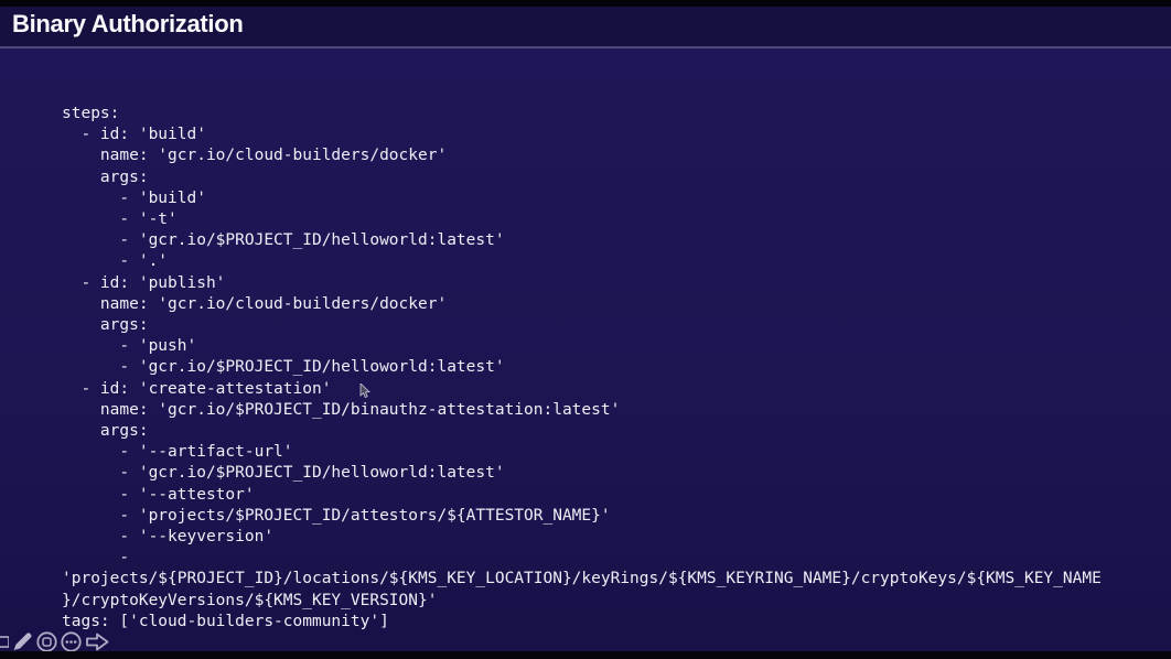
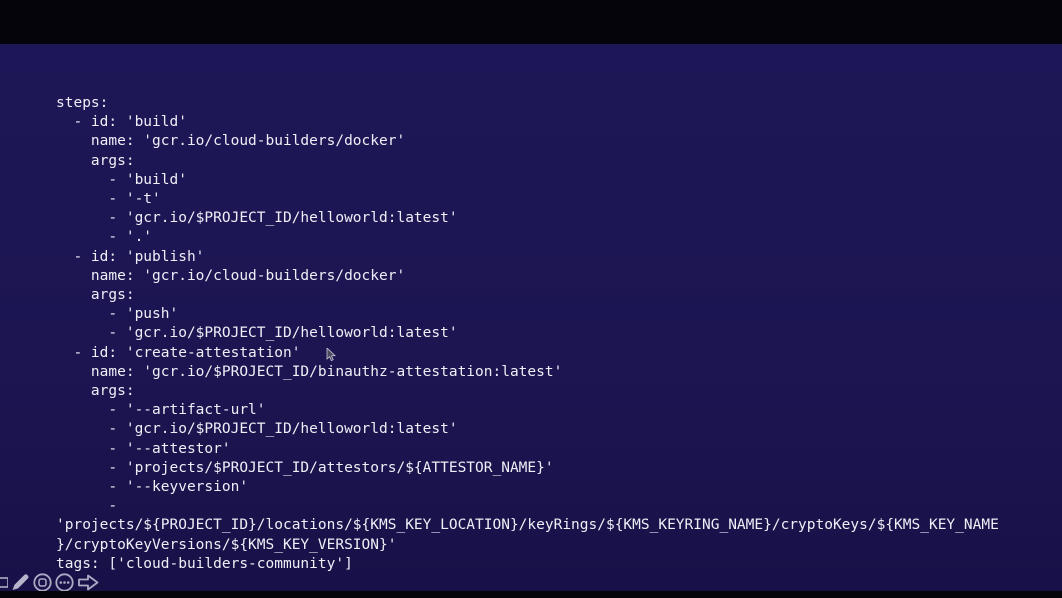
- Binary Authorization
  steps:
  - id: 'build'
  name: 'gcr.io/cloud-builders/docker'
  args:
  - 'build'
  - '-t'
  - 'gcr.io/$PROJECT_ID/helloworld:latest'
  - '.'
  - id: 'publish'
  name: 'gcr.io/cloud-builders/docker'
  args:
  - 'push'
  - 'gcr.io/$PROJECT_ID/helloworld:latest'
  - id: 'create-attestation'
  name: 'gcr.io/$PROJECT_ID/binauthz-attestation:latest'
  args:
  - '--artifact-url'
  - 'gcr.io/$PROJECT_ID/helloworld:latest'
  - '--attestor'
  - 'projects/$PROJECT_ID/attestors/${ATTESTOR_NAME}'
  - '--keyversion'
  -
  'projects/${PROJECT_ID}/locations/${KMS_KEY_LOCATION}/keyRings/${KMS_KEYRING_NAME}/cryptoKeys/${KMS_KEY_NAME
  }/cryptoKeyVersions/${KMS_KEY_VERSION}'
  tags: ['cloud-builders-community']
